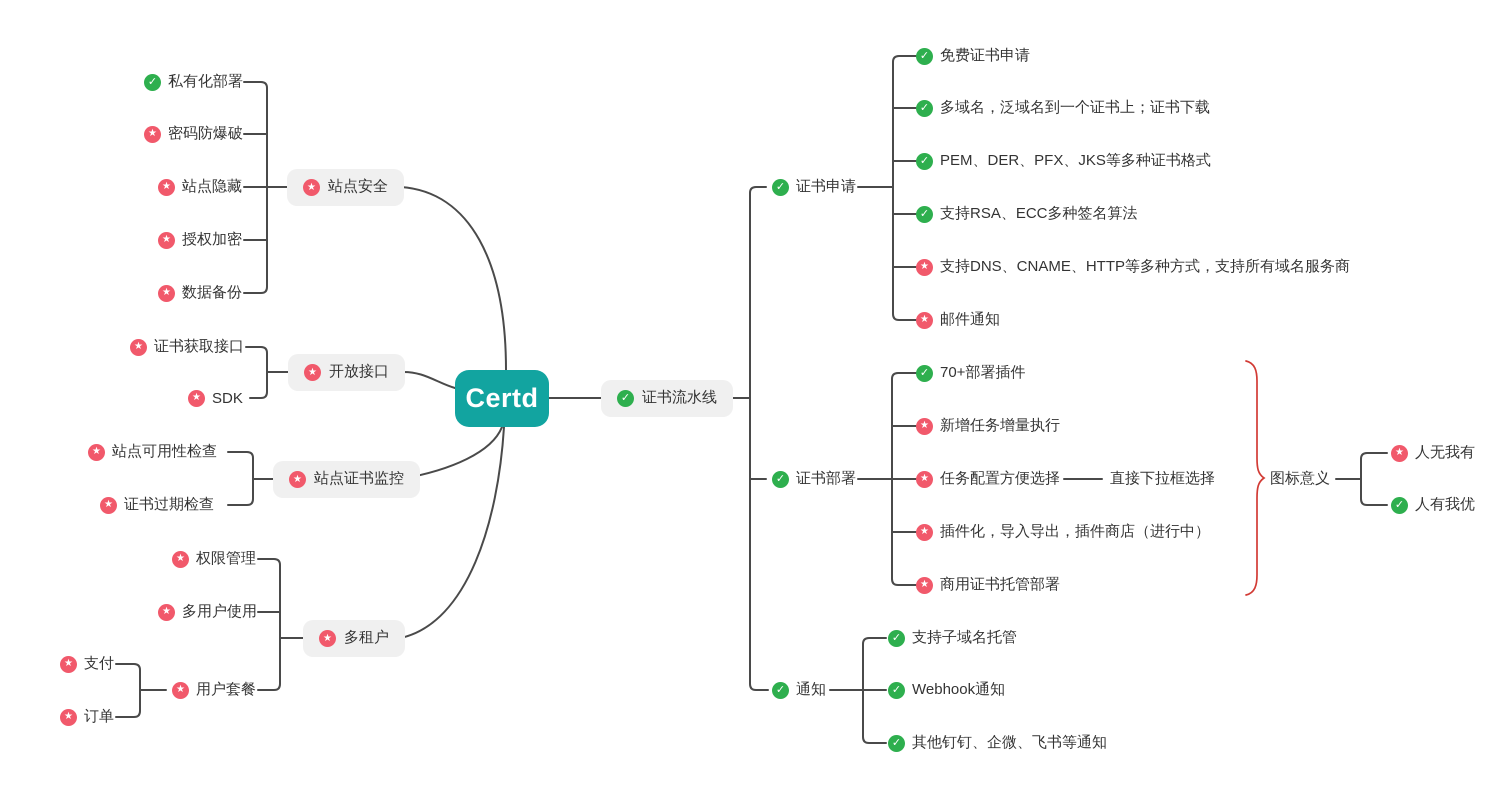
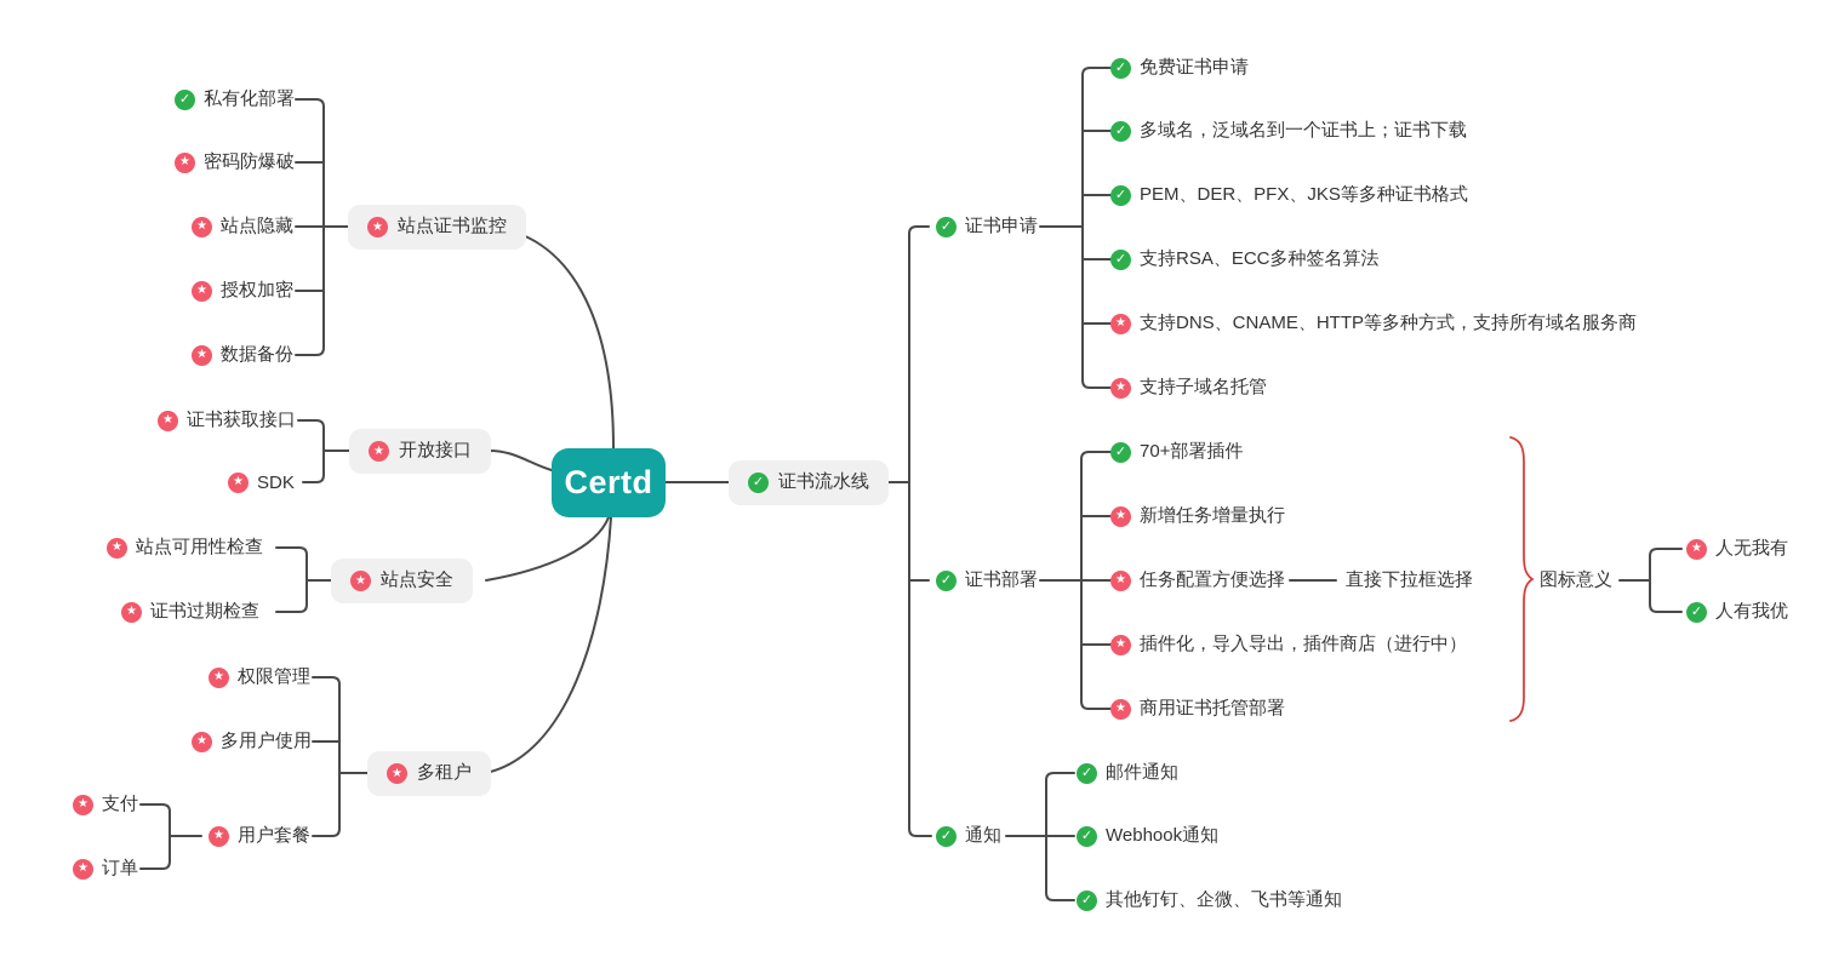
  Certd
  证书流水线
- 站点安全
+ 站点证书监控
  开放接口
- 站点证书监控
+ 站点安全
  多租户
  私有化部署
  密码防爆破
  站点隐藏
  授权加密
  数据备份
  证书获取接口
  SDK
  站点可用性检查
  证书过期检查
  权限管理
  多用户使用
  用户套餐
  支付
  订单
  证书申请
  证书部署
  通知
  免费证书申请
  多域名，泛域名到一个证书上；证书下载
  PEM、DER、PFX、JKS等多种证书格式
  支持RSA、ECC多种签名算法
  支持DNS、CNAME、HTTP等多种方式，支持所有域名服务商
- 邮件通知
+ 支持子域名托管
  70+部署插件
  新增任务增量执行
  任务配置方便选择
  直接下拉框选择
  插件化，导入导出，插件商店（进行中）
  商用证书托管部署
- 支持子域名托管
+ 邮件通知
  Webhook通知
  其他钉钉、企微、飞书等通知
  图标意义
  人无我有
  人有我优
